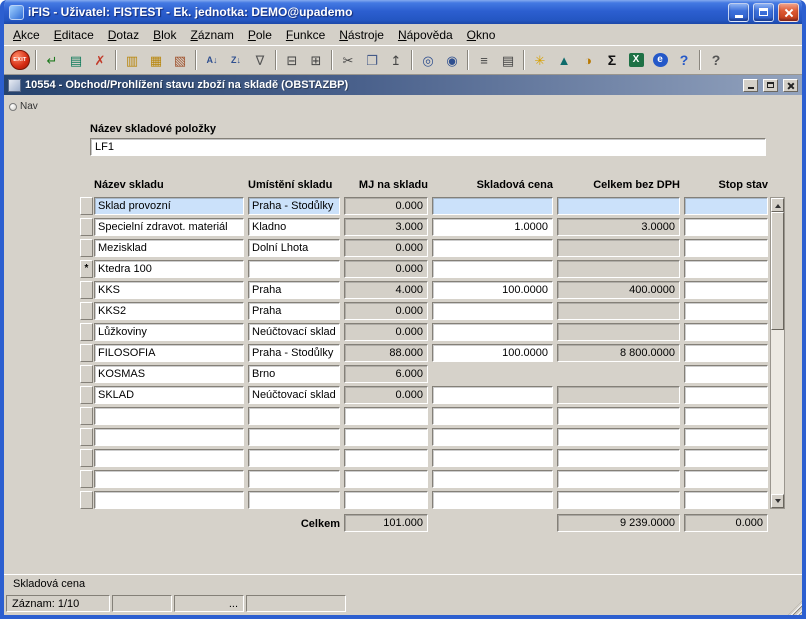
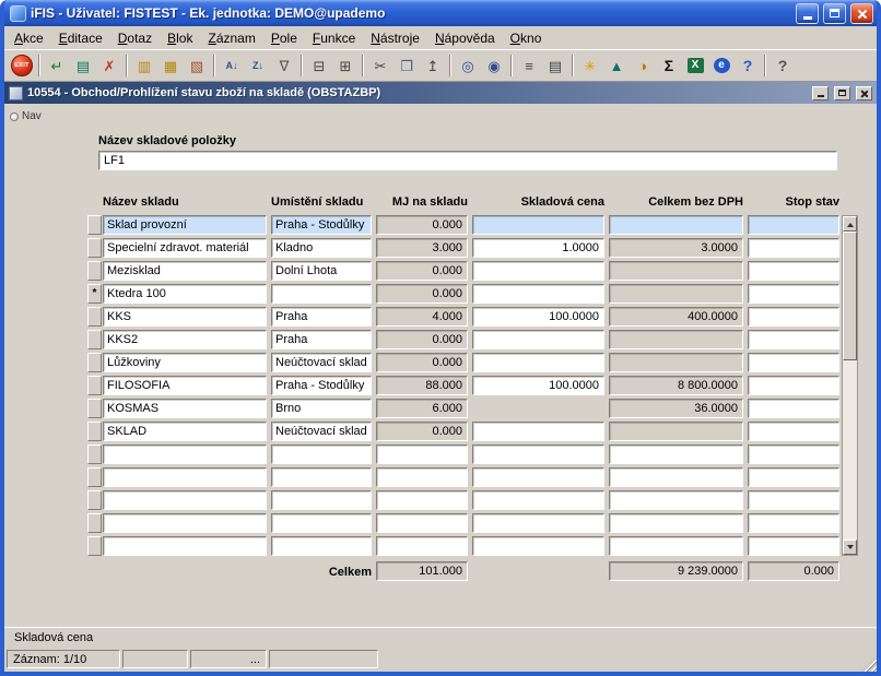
  iFIS - Uživatel: FISTEST - Ek. jednotka: DEMO@upademo
  Akce
  Editace
  Dotaz
  Blok
  Záznam
  Pole
  Funkce
  Nástroje
  Nápověda
  Okno
  ↵
  ▤
  ✗
  ▥
  ▦
  ▧
  A↓
  Z↓
  ∇
  ⊟
  ⊞
  ✂
  ❐
  ↥
  ◎
  ◉
  ≡
  ▤
  ✳
  ▲
  ◑
  Σ
  X
  e
  ?
  ?
  10554 - Obchod/Prohlížení stavu zboží na skladě (OBSTAZBP)
  Nav
  Název skladové položky
  LF1
  Název skladu
  Umístění skladu
  MJ na skladu
  Skladová cena
  Celkem bez DPH
  Stop stav
  Sklad provozní
  Praha - Stodůlky
  0.000
  Specielní zdravot. materiál
  Kladno
  3.000
  1.0000
  3.0000
  Mezisklad
  Dolní Lhota
  0.000
  *
  Ktedra 100
  0.000
  KKS
  Praha
  4.000
  100.0000
  400.0000
  KKS2
  Praha
  0.000
  Lůžkoviny
  Neúčtovací sklad
  0.000
  FILOSOFIA
  Praha - Stodůlky
  88.000
  100.0000
  8 800.0000
  KOSMAS
  Brno
  6.000
+ 36.0000
  SKLAD
  Neúčtovací sklad
  0.000
  Celkem
  101.000
  9 239.0000
  0.000
  Skladová cena
  Záznam: 1/10
  ...
